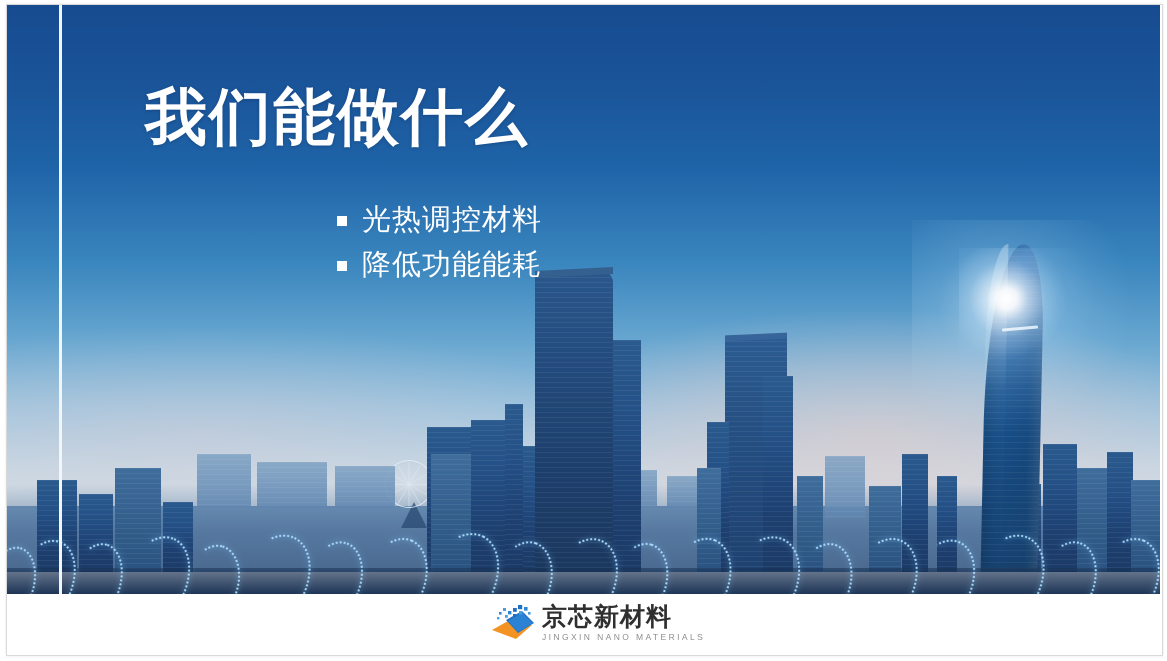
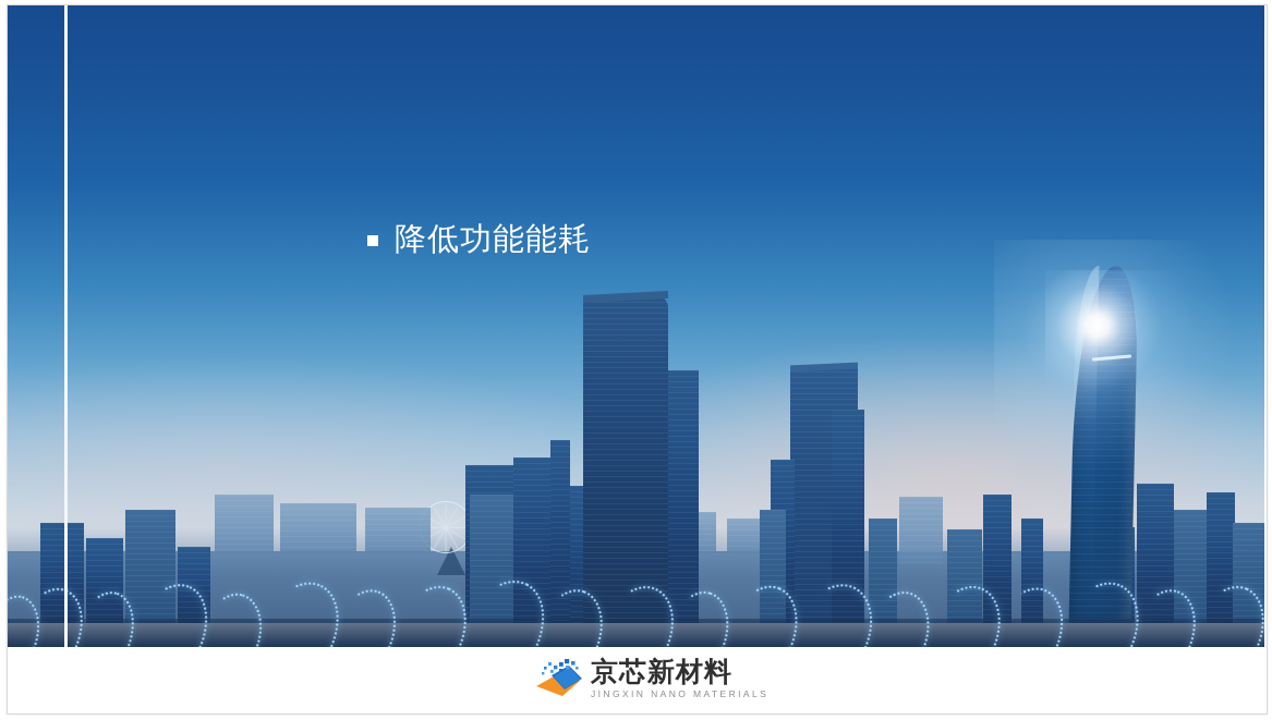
- 我们能做什么
- 光热调控材料
  降低功能能耗
  京芯新材料
  JINGXIN NANO MATERIALS
